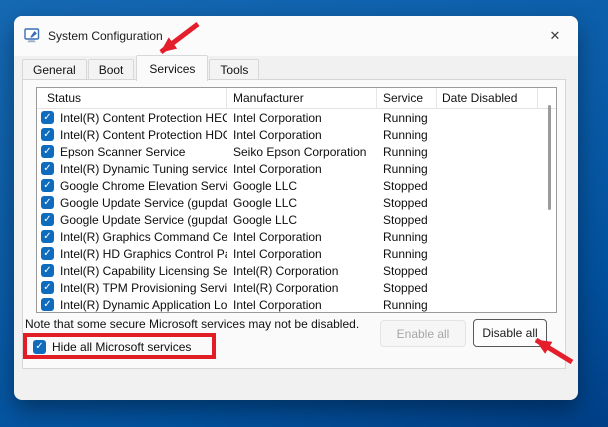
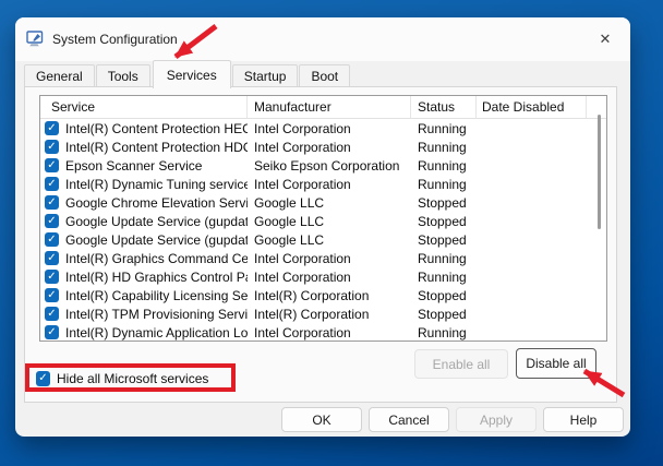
  System Configuration
  ✕
  General
- Boot
+ Tools
  Services
+ Startup
- Tools
+ Boot
- Status
+ Service
  Manufacturer
- Service
+ Status
  Date Disabled
  ✓
  Intel(R) Content Protection HEC
  Intel Corporation
  Running
  ✓
  Intel(R) Content Protection HD
  Intel Corporation
  Running
  ✓
  Epson Scanner Service
  Seiko Epson Corporation
  Running
  ✓
  Intel(R) Dynamic Tuning service
  Intel Corporation
  Running
  ✓
  Google Chrome Elevation Servi
  Google LLC
  Stopped
  ✓
  Google Update Service (gupdat
  Google LLC
  Stopped
  ✓
  Google Update Service (gupdat
  Google LLC
  Stopped
  ✓
  Intel(R) Graphics Command Ce
  Intel Corporation
  Running
  ✓
  Intel(R) HD Graphics Control P
  Intel Corporation
  Running
  ✓
  Intel(R) Capability Licensing Se
  Intel(R) Corporation
  Stopped
  ✓
  Intel(R) TPM Provisioning Servi
  Intel(R) Corporation
  Stopped
  ✓
  Intel(R) Dynamic Application Lo
  Intel Corporation
  Running
- Note that some secure Microsoft services may not be disabled.
  ✓
  Hide all Microsoft services
  Enable all
  Disable all
+ OK
+ Cancel
+ Apply
+ Help
